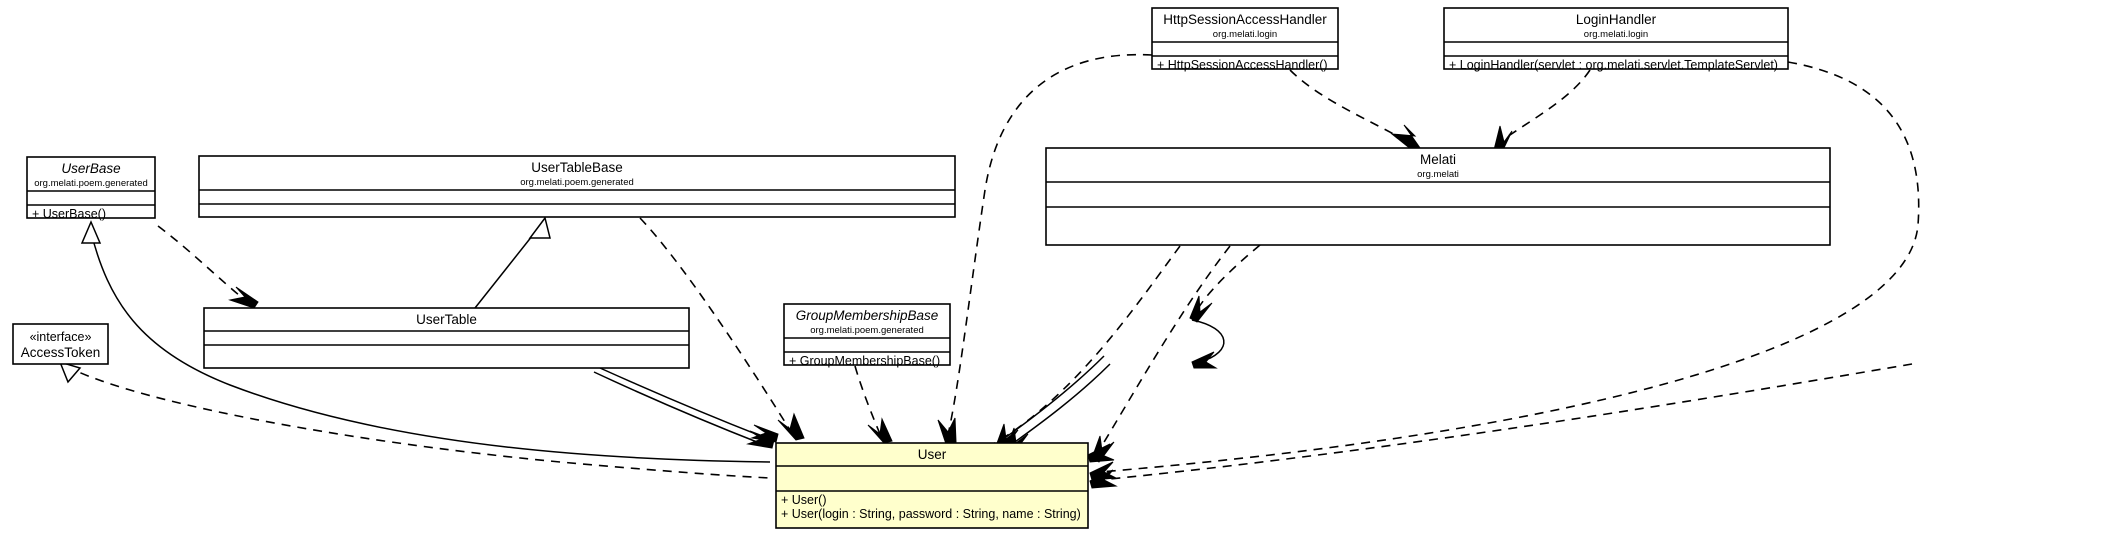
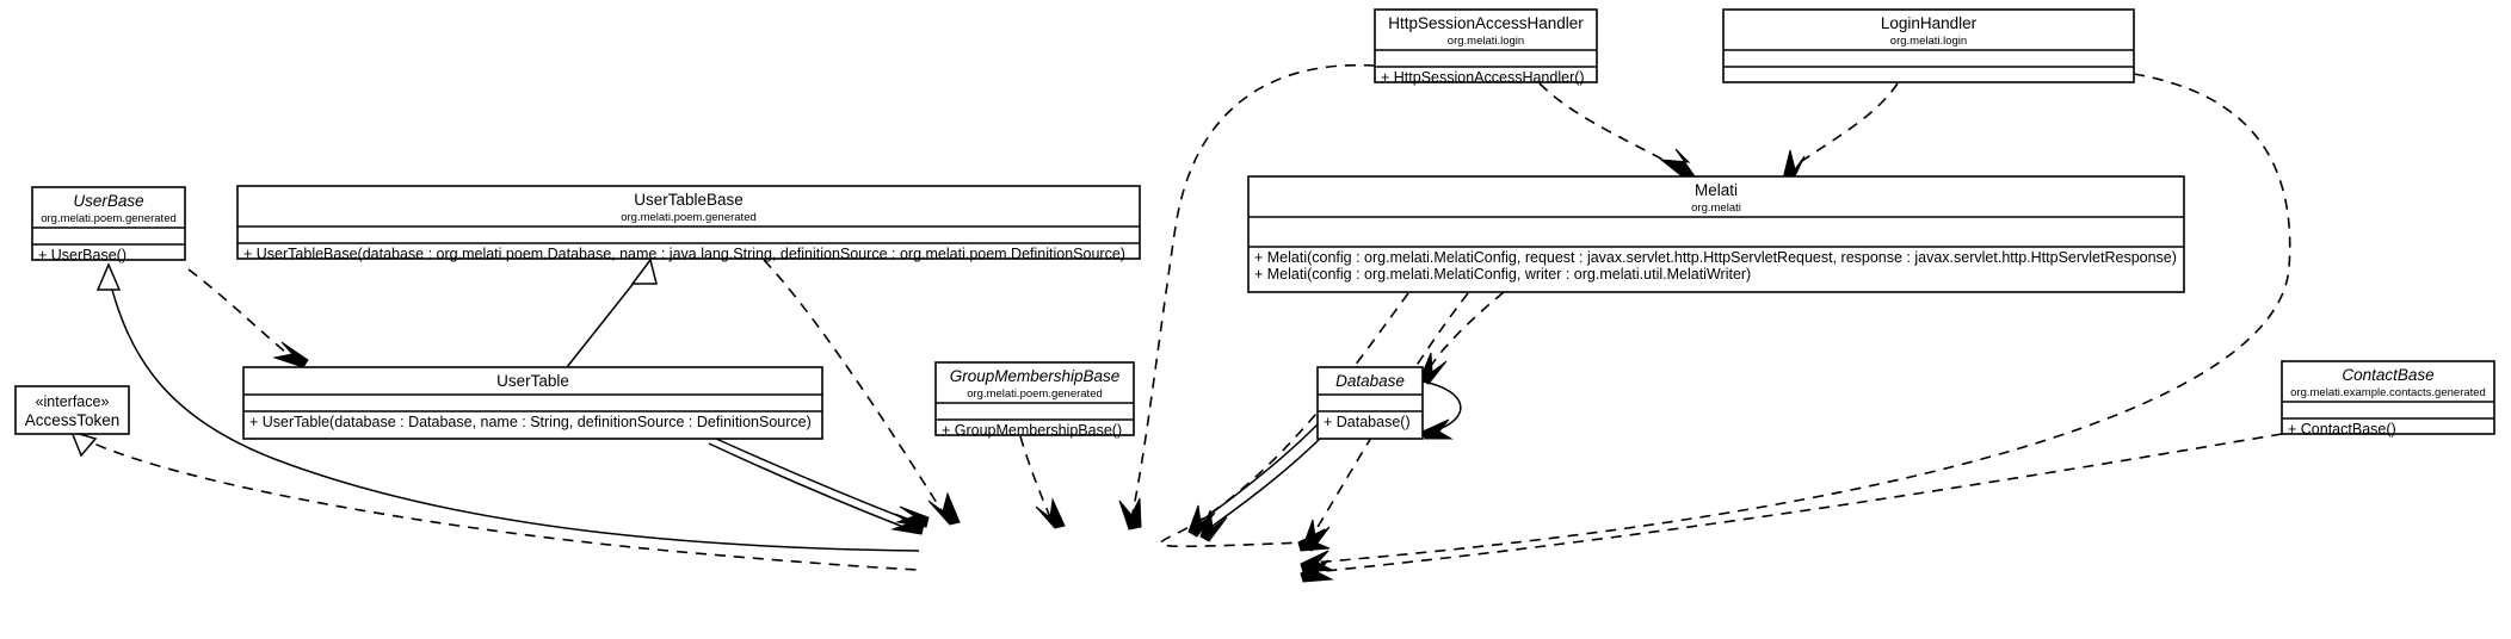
  HttpSessionAccessHandler
  org.melati.login
  + HttpSessionAccessHandler()
  LoginHandler
  org.melati.login
- + LoginHandler(servlet : org.melati.servlet.TemplateServlet)
  Melati
  org.melati
+ + Melati(config : org.melati.MelatiConfig, request : javax.servlet.http.HttpServletRequest, response : javax.servlet.http.HttpServletResponse)
+ + Melati(config : org.melati.MelatiConfig, writer : org.melati.util.MelatiWriter)
  UserBase
  org.melati.poem.generated
  + UserBase()
  UserTableBase
  org.melati.poem.generated
+ + UserTableBase(database : org.melati.poem.Database, name : java.lang.String, definitionSource : org.melati.poem.DefinitionSource)
  UserTable
+ + UserTable(database : Database, name : String, definitionSource : DefinitionSource)
  GroupMembershipBase
  org.melati.poem.generated
  + GroupMembershipBase()
+ Database
+ + Database()
+ ContactBase
+ org.melati.example.contacts.generated
+ + ContactBase()
  «interface»
  AccessToken
- User
- + User()
- + User(login : String, password : String, name : String)
